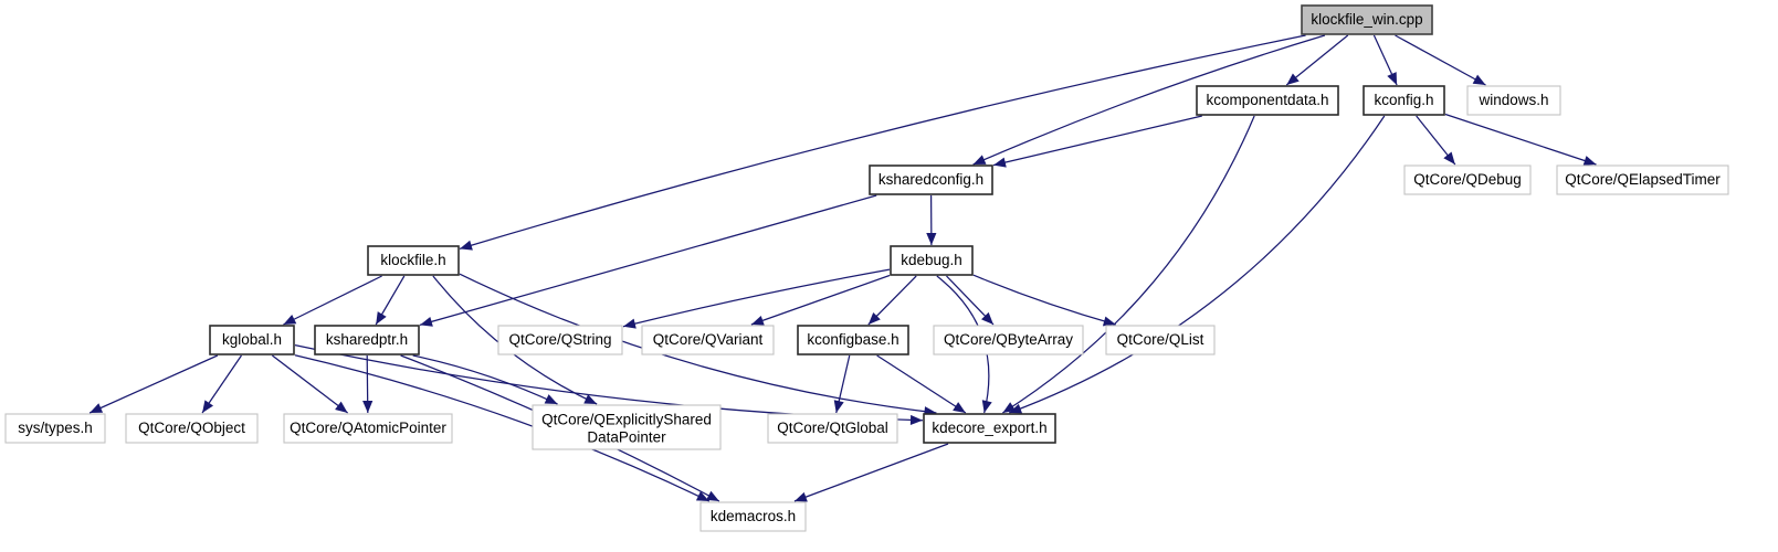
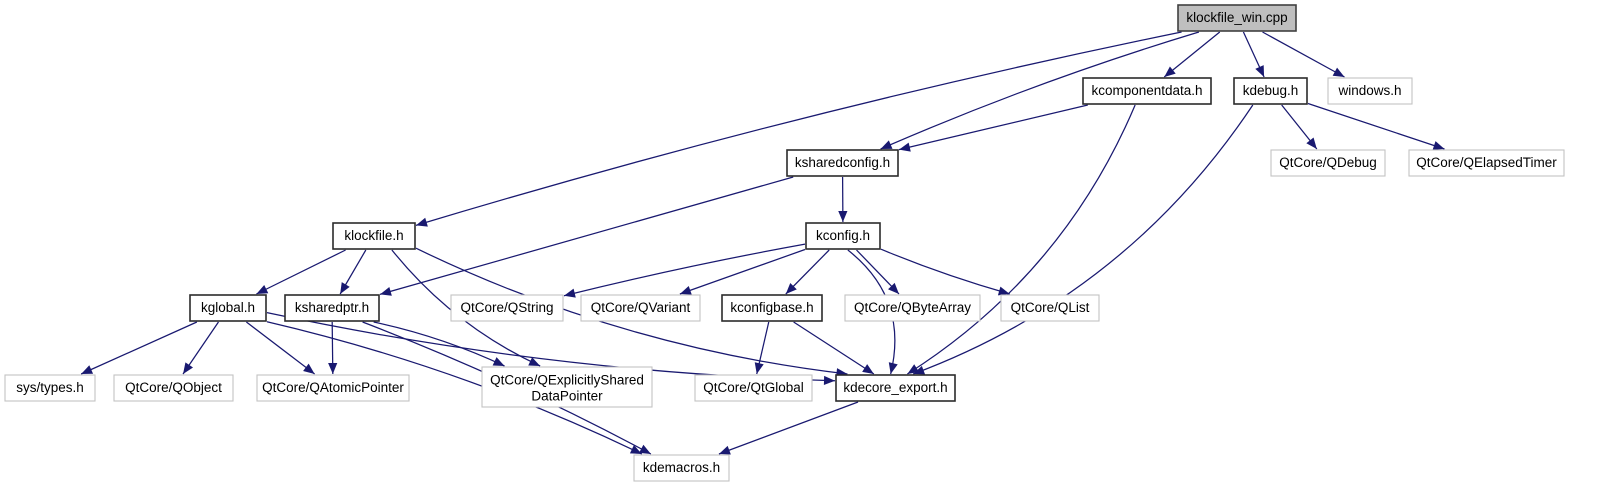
  klockfile_win.cpp
  kcomponentdata.h
- kconfig.h
+ kdebug.h
  windows.h
  QtCore/QDebug
  QtCore/QElapsedTimer
  ksharedconfig.h
  klockfile.h
- kdebug.h
+ kconfig.h
  kglobal.h
  ksharedptr.h
  QtCore/QString
  QtCore/QVariant
  kconfigbase.h
  QtCore/QByteArray
  QtCore/QList
  sys/types.h
  QtCore/QObject
  QtCore/QAtomicPointer
  QtCore/QExplicitlyShared
  DataPointer
  QtCore/QtGlobal
  kdecore_export.h
  kdemacros.h
